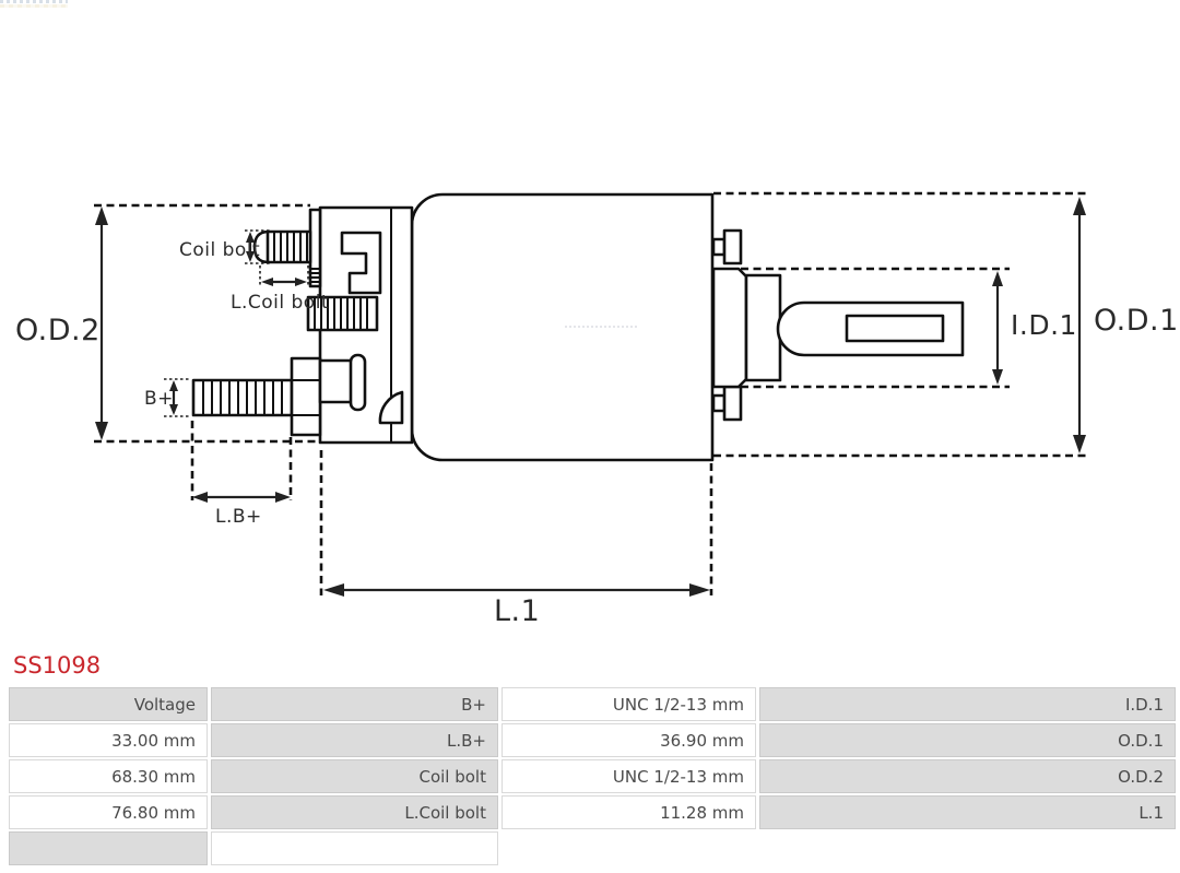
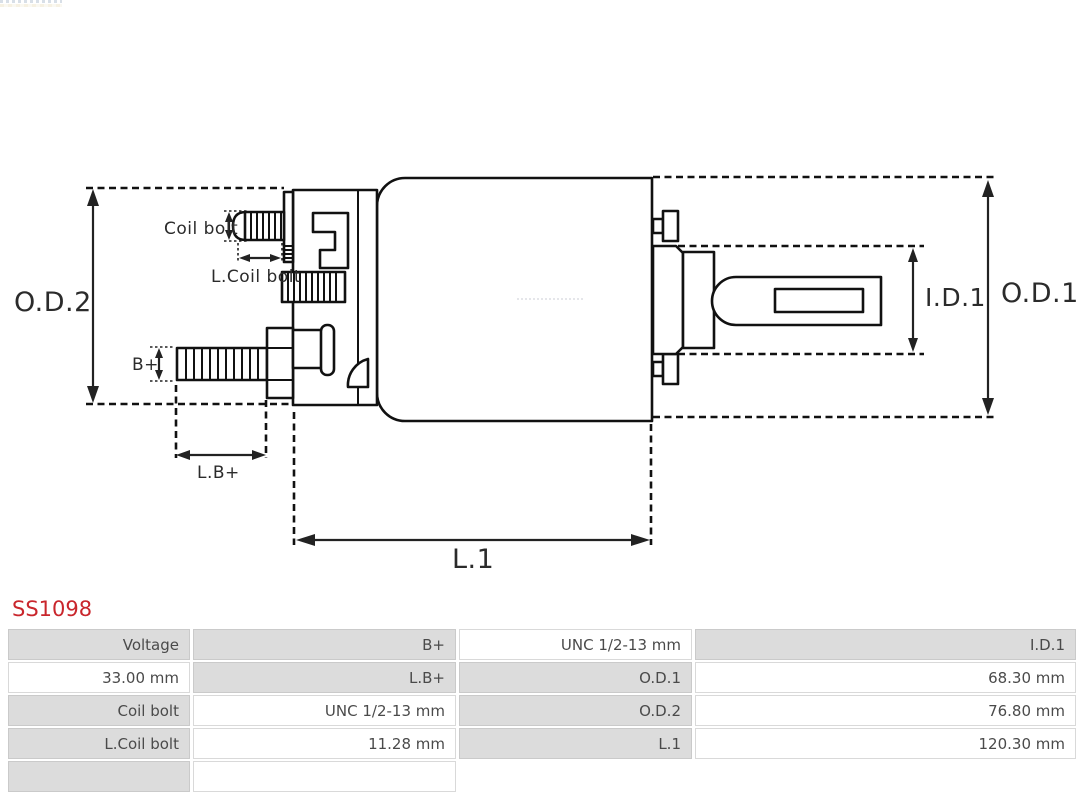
  O.D.2
  O.D.1
  I.D.1
  L.1
  L.B+
  B+
  Coil bolt
  L.Coil bolt
  SS1098
  Voltage
  B+
  UNC 1/2-13 mm
  I.D.1
  33.00 mm
  L.B+
- 36.90 mm
  O.D.1
  68.30 mm
  Coil bolt
  UNC 1/2-13 mm
  O.D.2
  76.80 mm
  L.Coil bolt
  11.28 mm
  L.1
+ 120.30 mm
